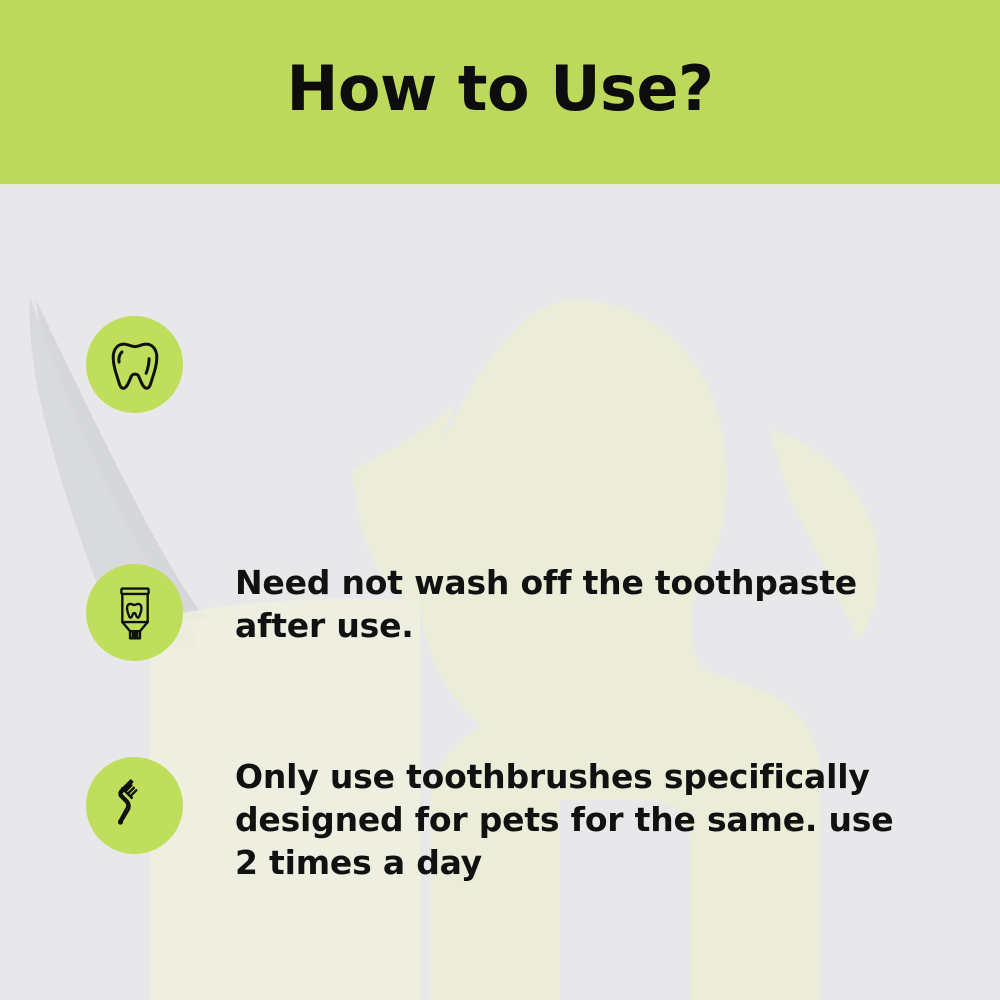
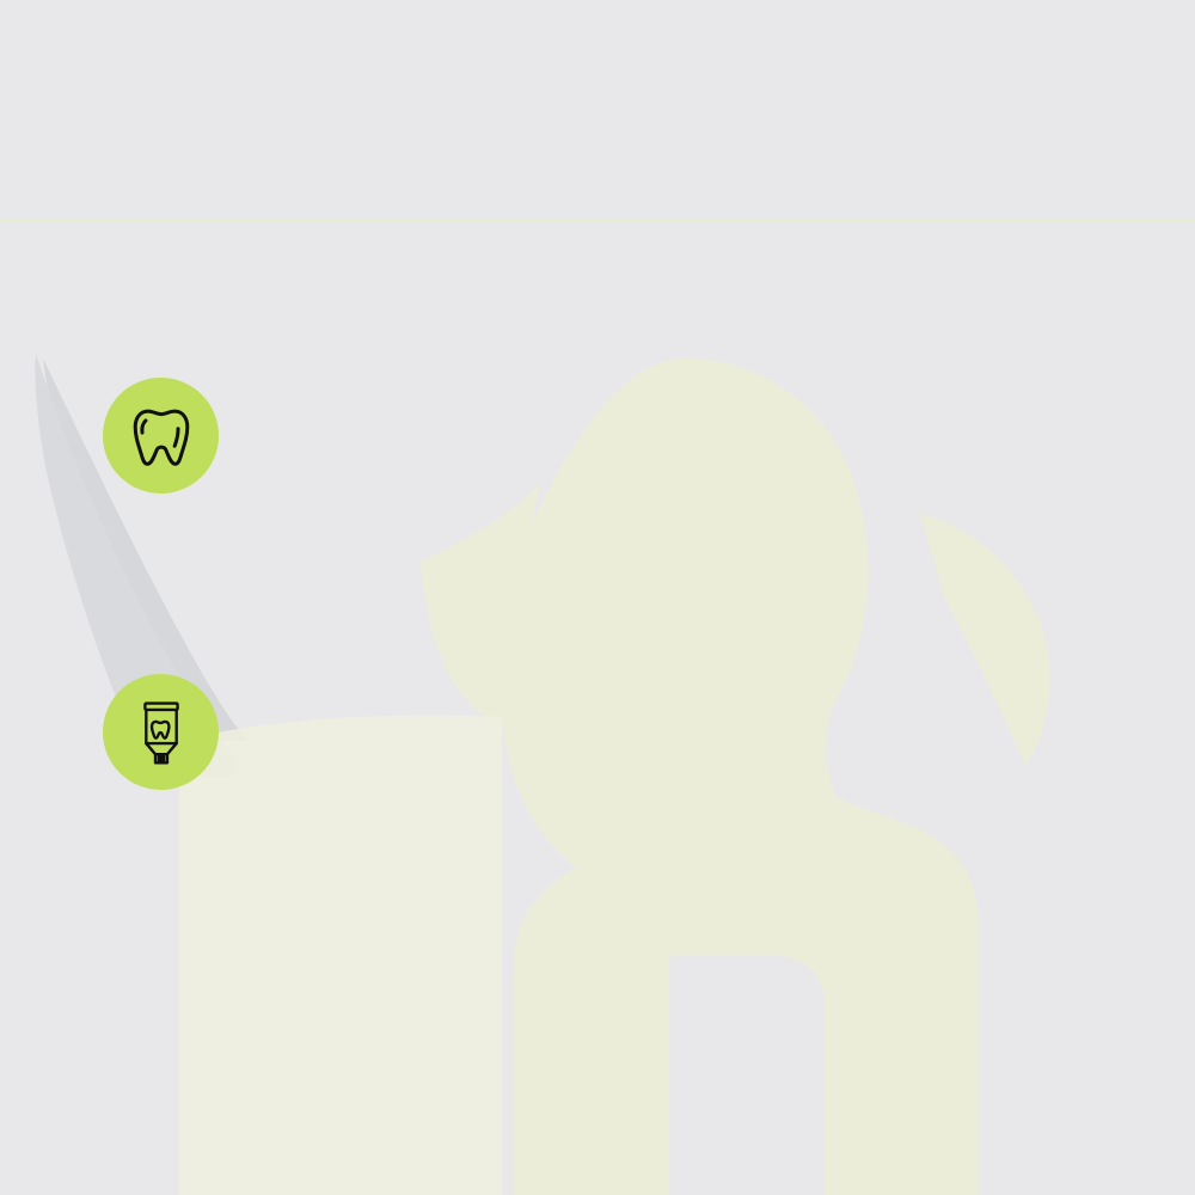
- How to Use?
- Need not wash off the toothpaste after use.
- Only use toothbrushes specifically designed for pets for the same. use 2 times a day
